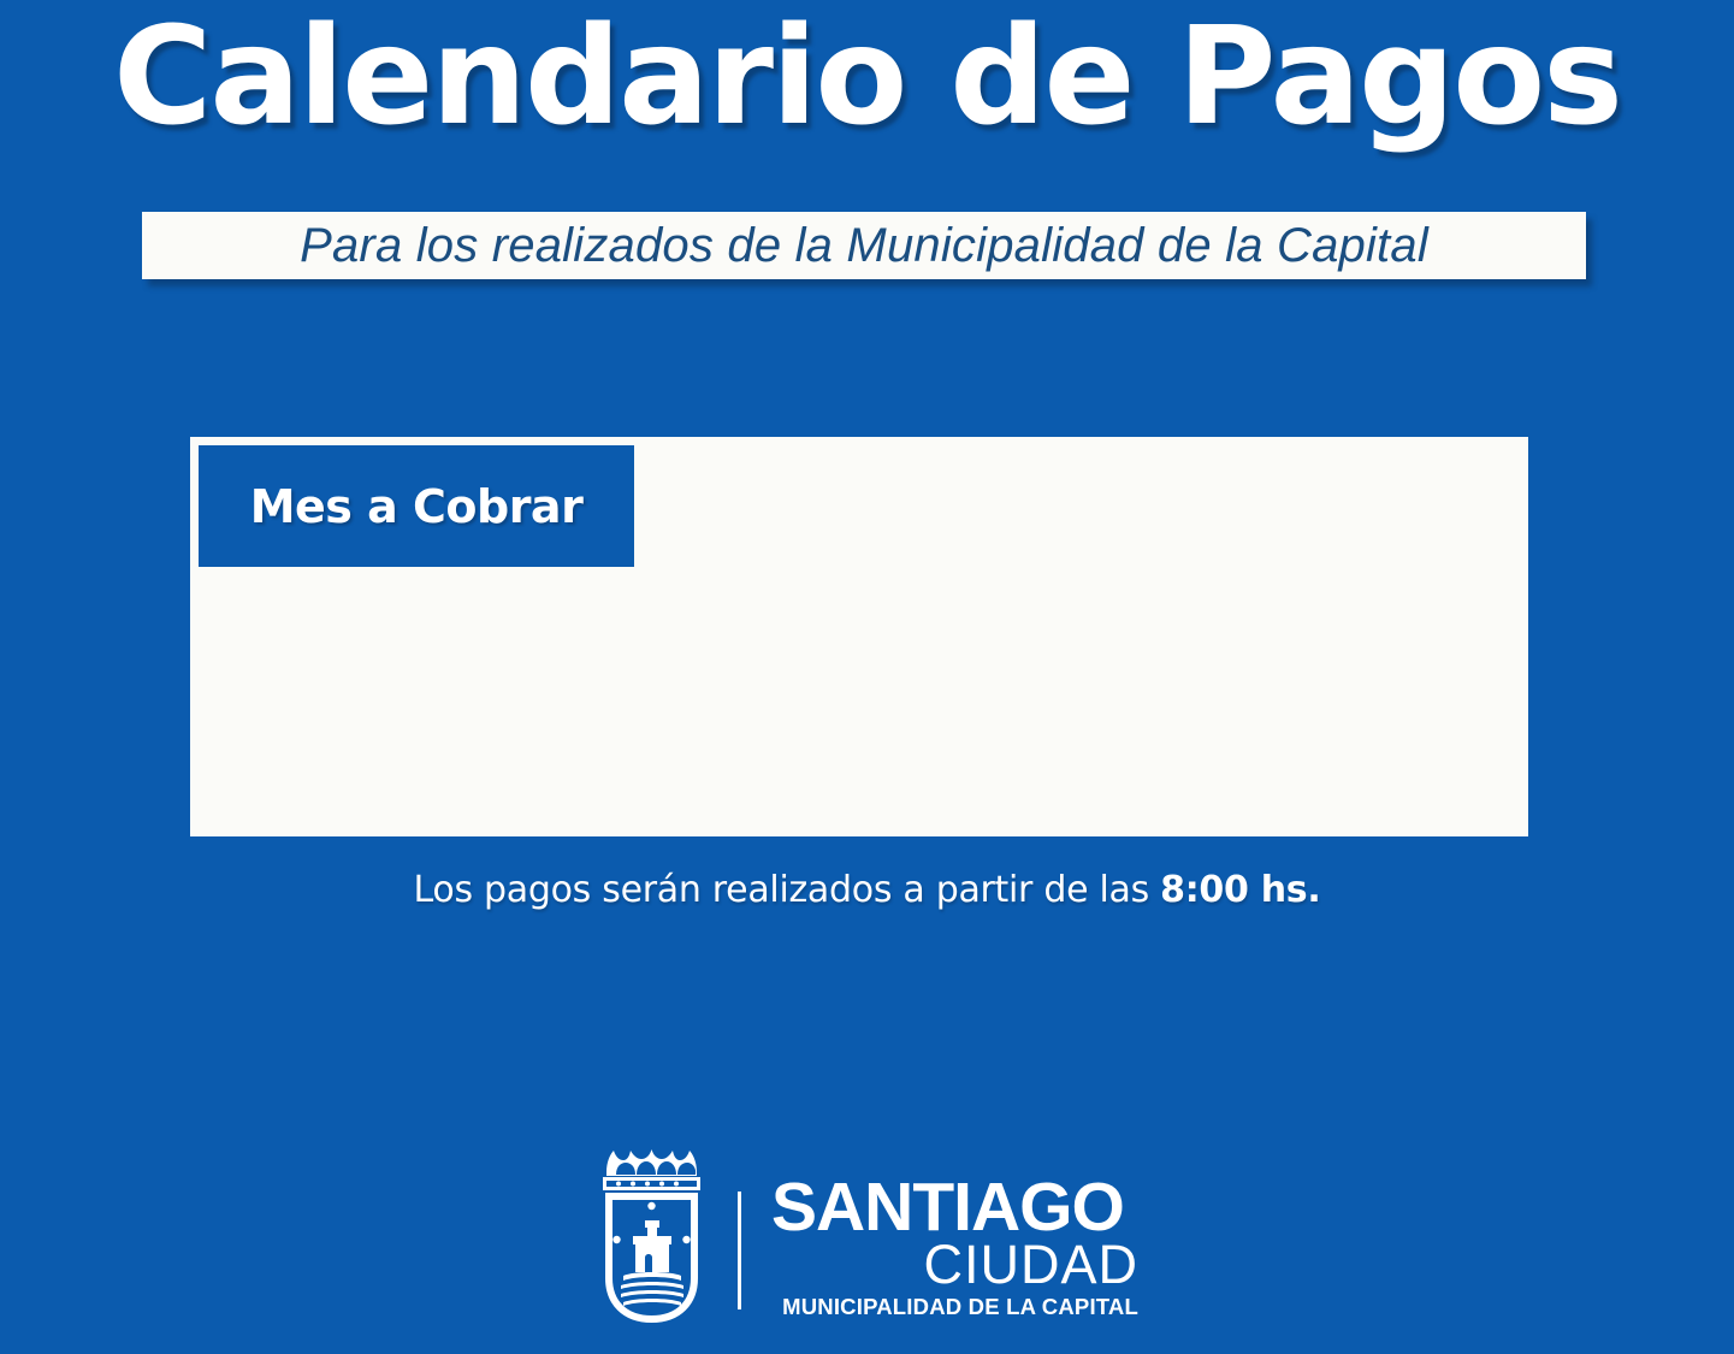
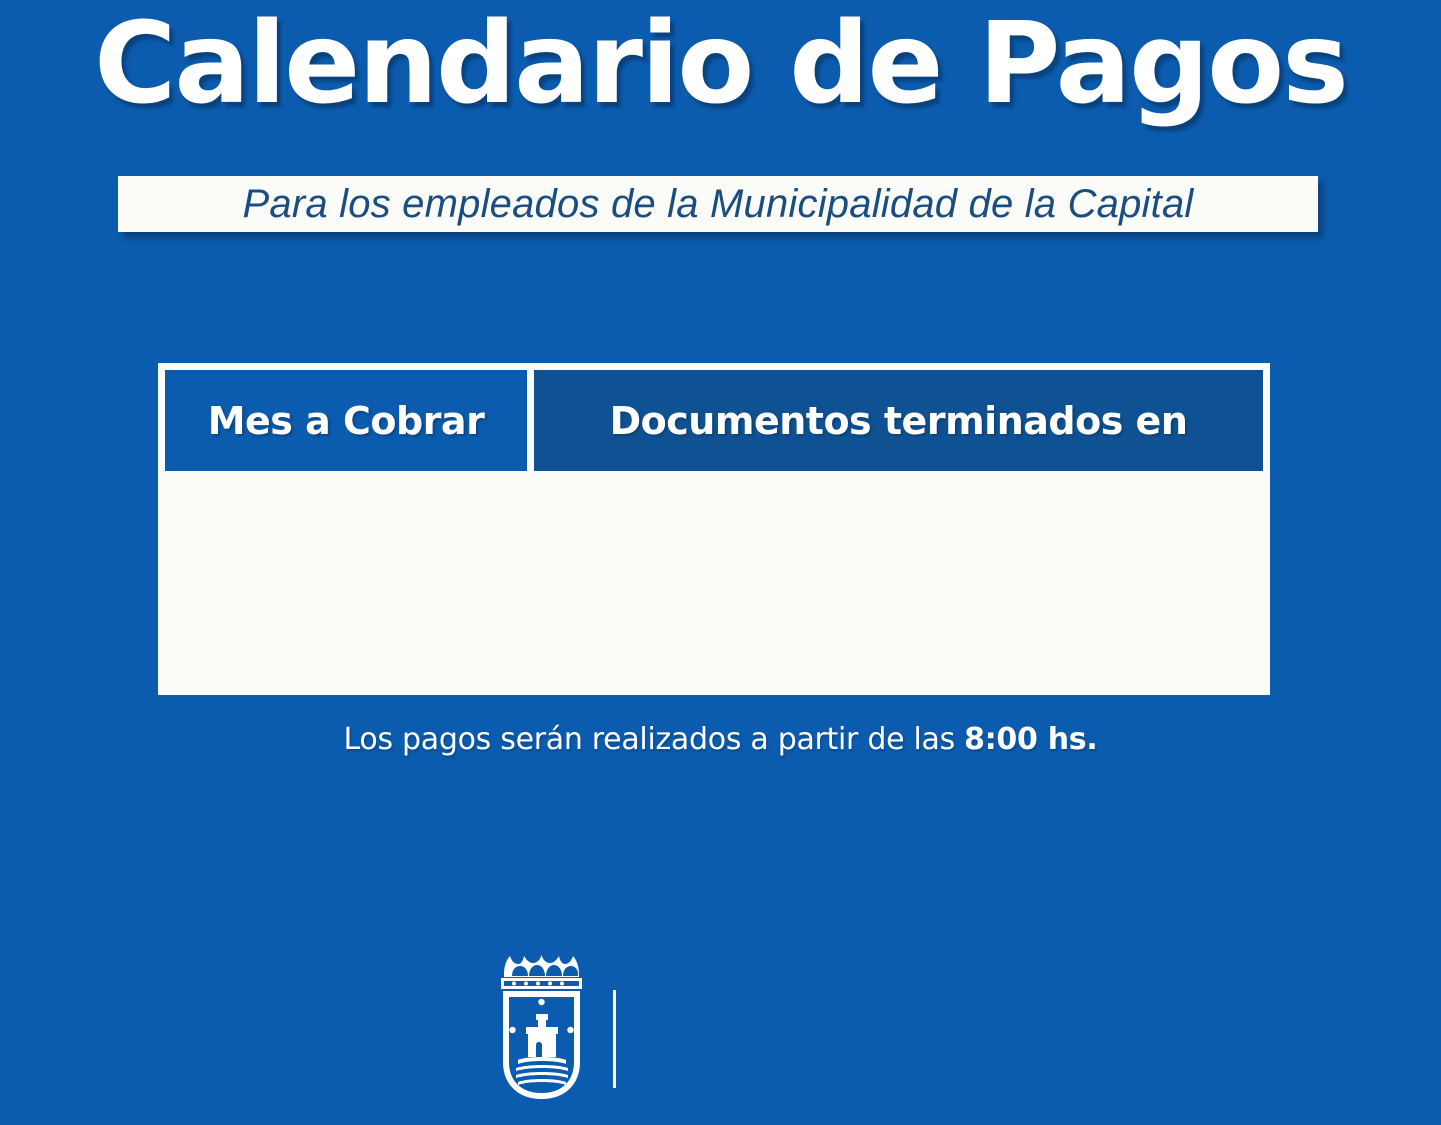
  Calendario de Pagos
- Para los realizados de la Municipalidad de la Capital
+ Para los empleados de la Municipalidad de la Capital
  Mes a Cobrar
+ Documentos terminados en
  Los pagos serán realizados a partir de las 8:00 hs.
- SANTIAGO
- CIUDAD
- MUNICIPALIDAD DE LA CAPITAL
